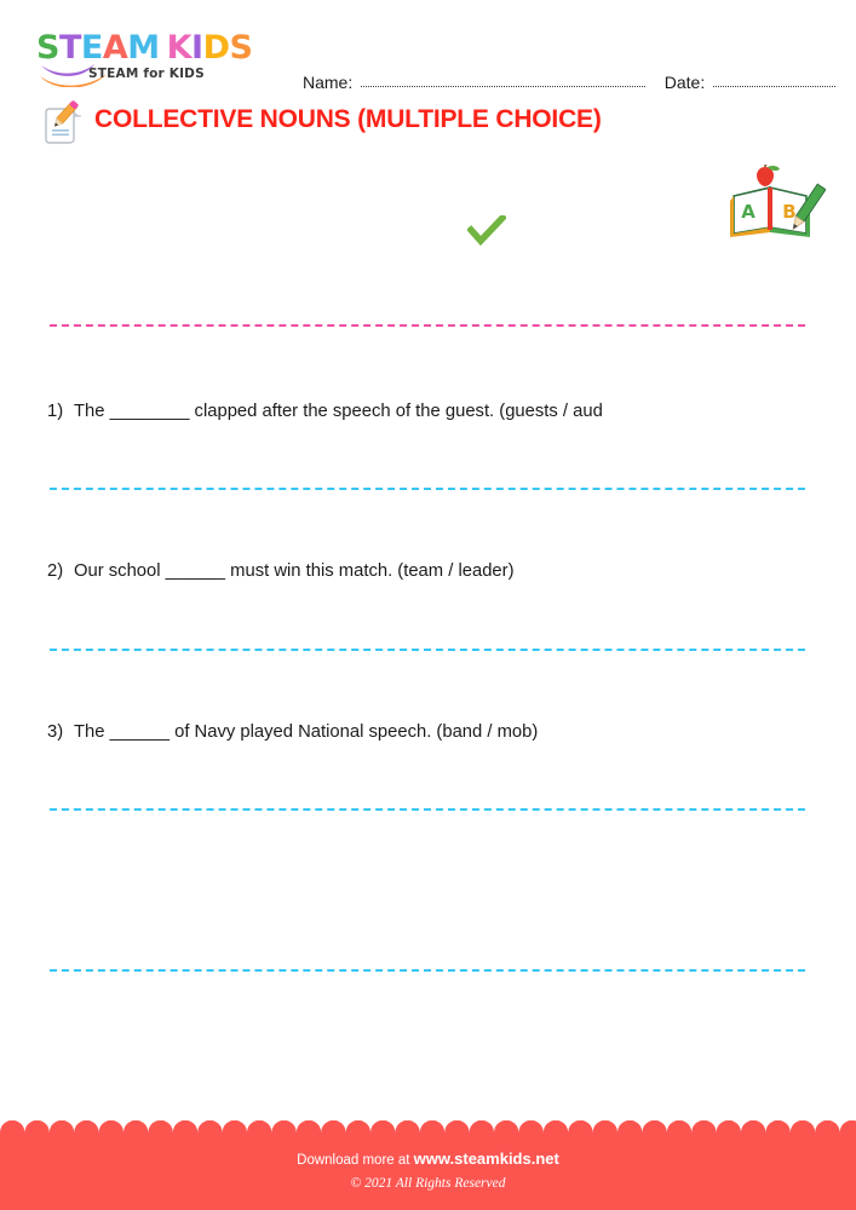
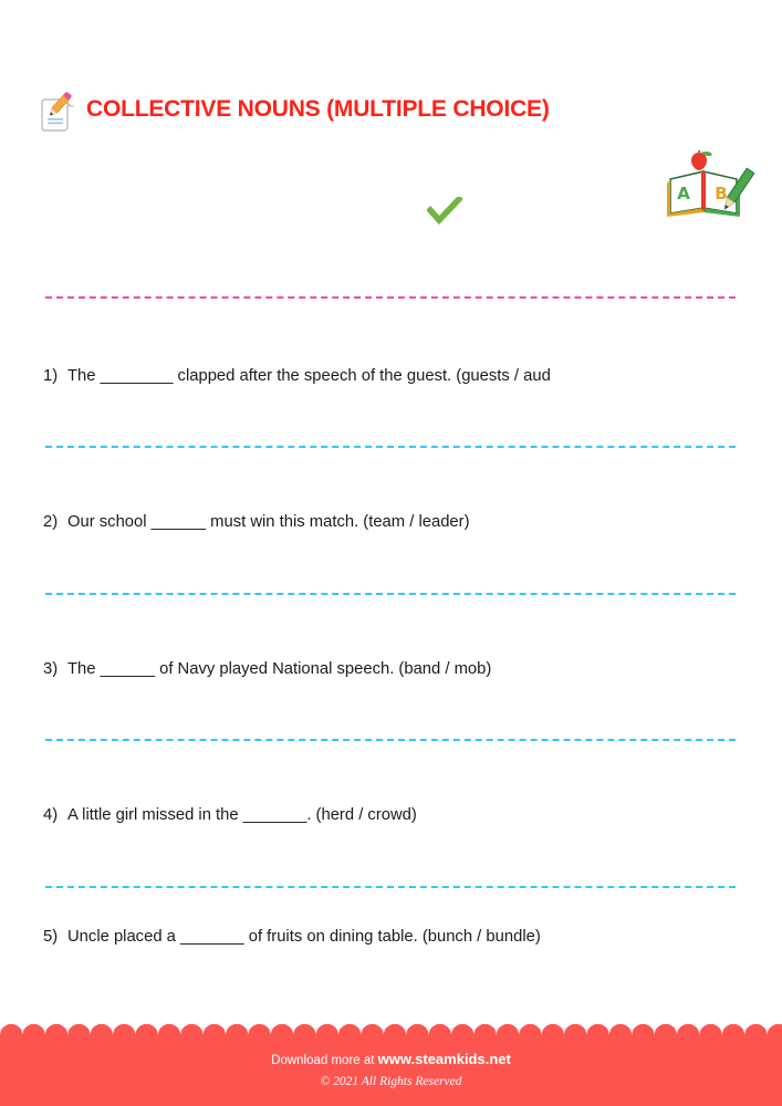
- STEAM KIDS
- STEAM for KIDS
- Name:
- Date:
  COLLECTIVE NOUNS (MULTIPLE CHOICE)
  A
  B
  1) The ________ clapped after the speech of the guest. (guests / aud
  2) Our school ______ must win this match. (team / leader)
  3) The ______ of Navy played National speech. (band / mob)
+ 4) A little girl missed in the _______. (herd / crowd)
+ 5) Uncle placed a _______ of fruits on dining table. (bunch / bundle)
  Download more at www.steamkids.net
  © 2021 All Rights Reserved
